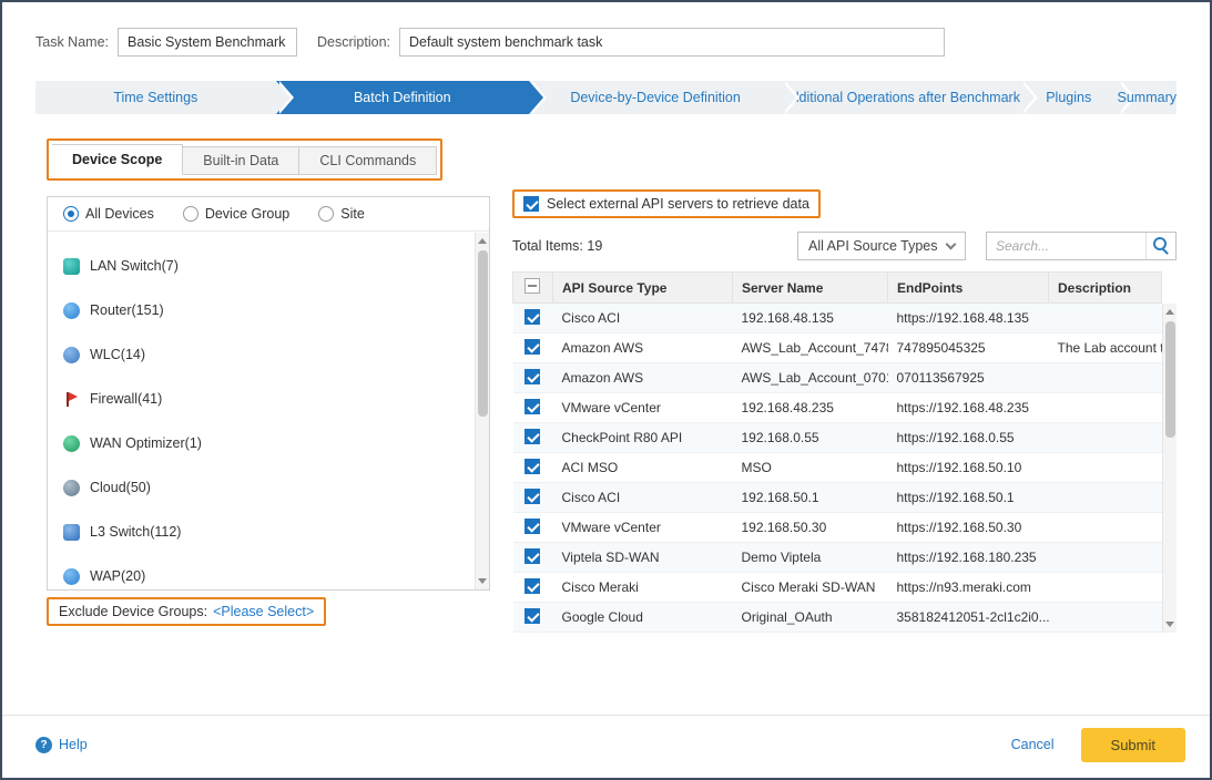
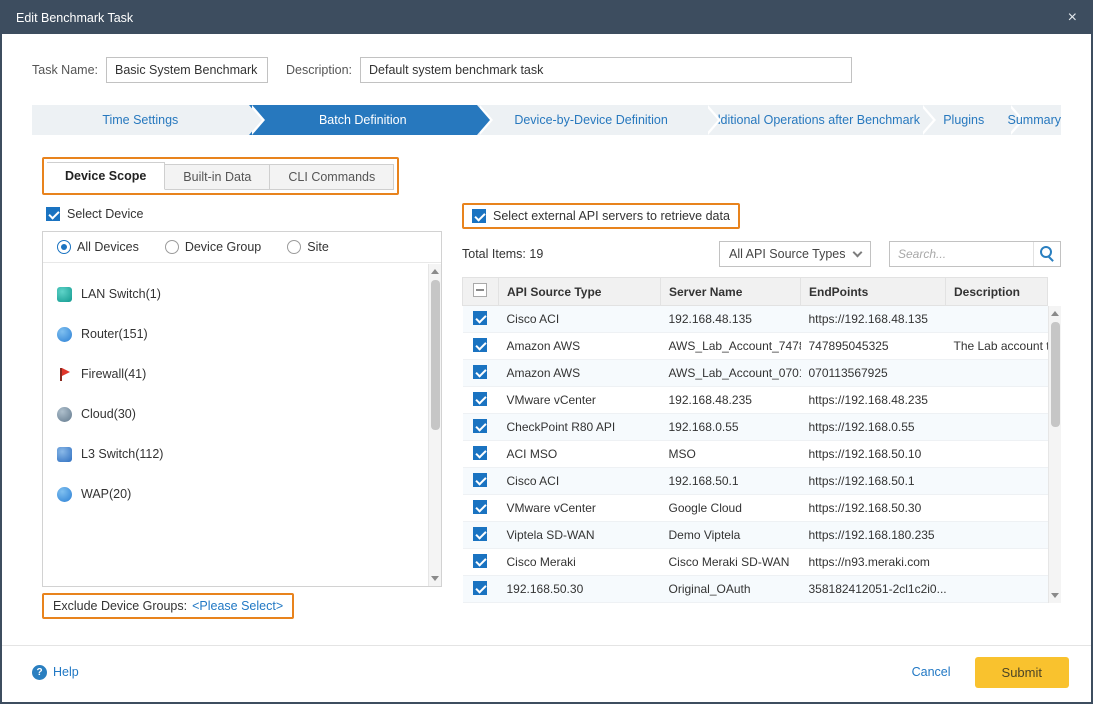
+ Edit Benchmark Task
+ ×
  Task Name:
  Basic System Benchmark
  Description:
  Default system benchmark task
  Time Settings
  Batch Definition
  Device-by-Device Definition
  ditional Operations after Benchmark
  Plugins
  Summary
  Device Scope
  Built-in Data
  CLI Commands
+ Select Device
  All Devices
  Device Group
  Site
- LAN Switch(7)
+ LAN Switch(1)
  Router(151)
- WLC(14)
  Firewall(41)
- WAN Optimizer(1)
- Cloud(50)
+ Cloud(30)
  L3 Switch(112)
  WAP(20)
  Exclude Device Groups:
  <Please Select>
  Select external API servers to retrieve data
  Total Items: 19
  All API Source Types
  Search...
  	API Source Type	Server Name	EndPoints	Description
  	Cisco ACI	192.168.48.135	https://192.168.48.135
  	Amazon AWS	AWS_Lab_Account_747	747895045325	The Lab account
  	Amazon AWS	AWS_Lab_Account_070	070113567925
  	VMware vCenter	192.168.48.235	https://192.168.48.235
  	CheckPoint R80 API	192.168.0.55	https://192.168.0.55
  	ACI MSO	MSO	https://192.168.50.10
  	Cisco ACI	192.168.50.1	https://192.168.50.1
- 	VMware vCenter	192.168.50.30	https://192.168.50.30
+ 	VMware vCenter	Google Cloud	https://192.168.50.30
  	Viptela SD-WAN	Demo Viptela	https://192.168.180.235
  	Cisco Meraki	Cisco Meraki SD-WAN	https://n93.meraki.com
- 	Google Cloud	Original_OAuth	358182412051-2cl1c2i0...
+ 	192.168.50.30	Original_OAuth	358182412051-2cl1c2i0...
  ?
  Help
  Cancel
  Submit
